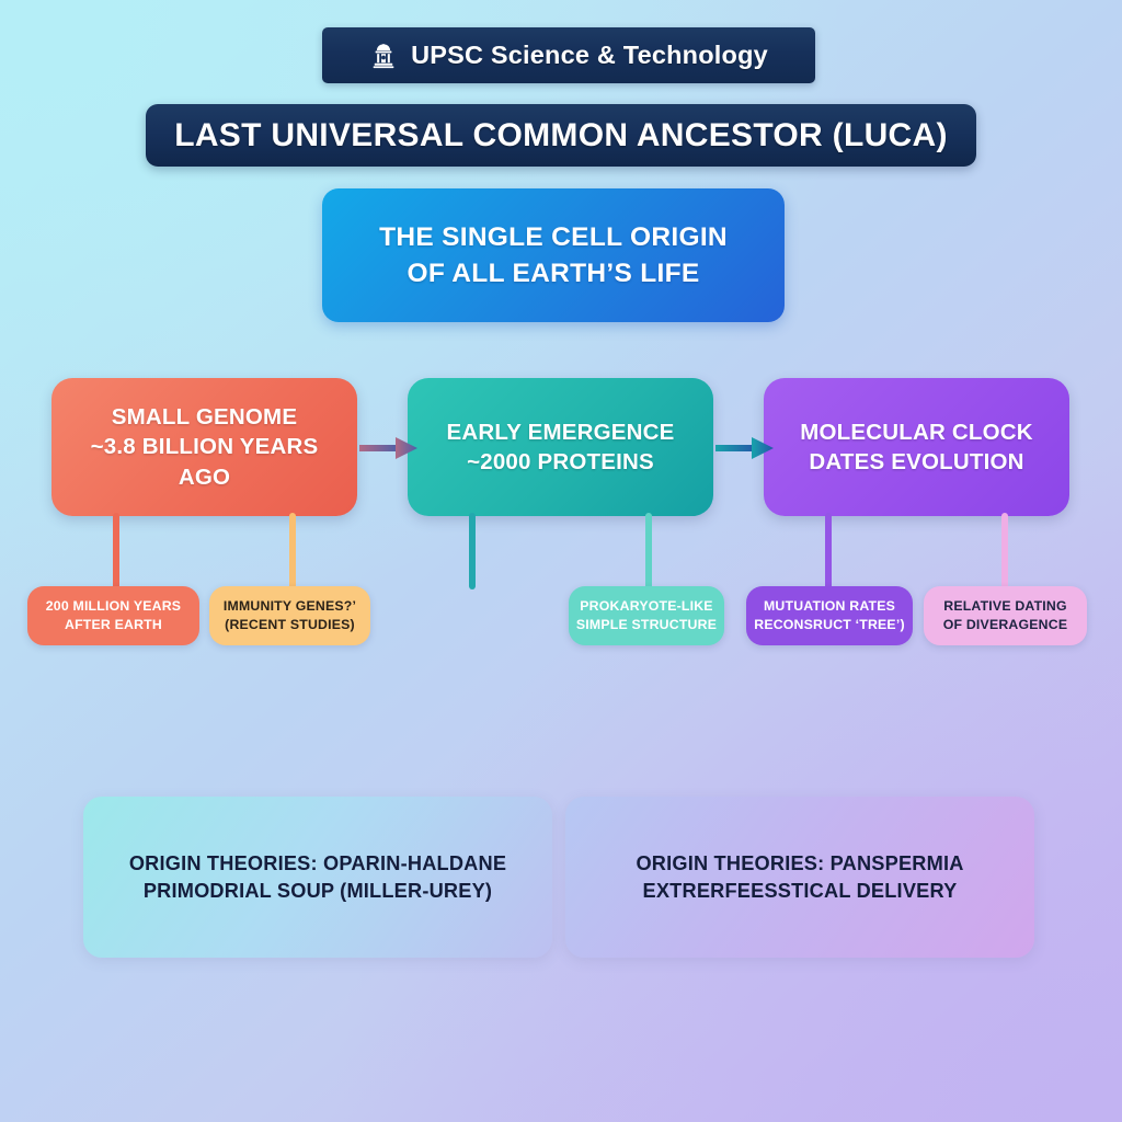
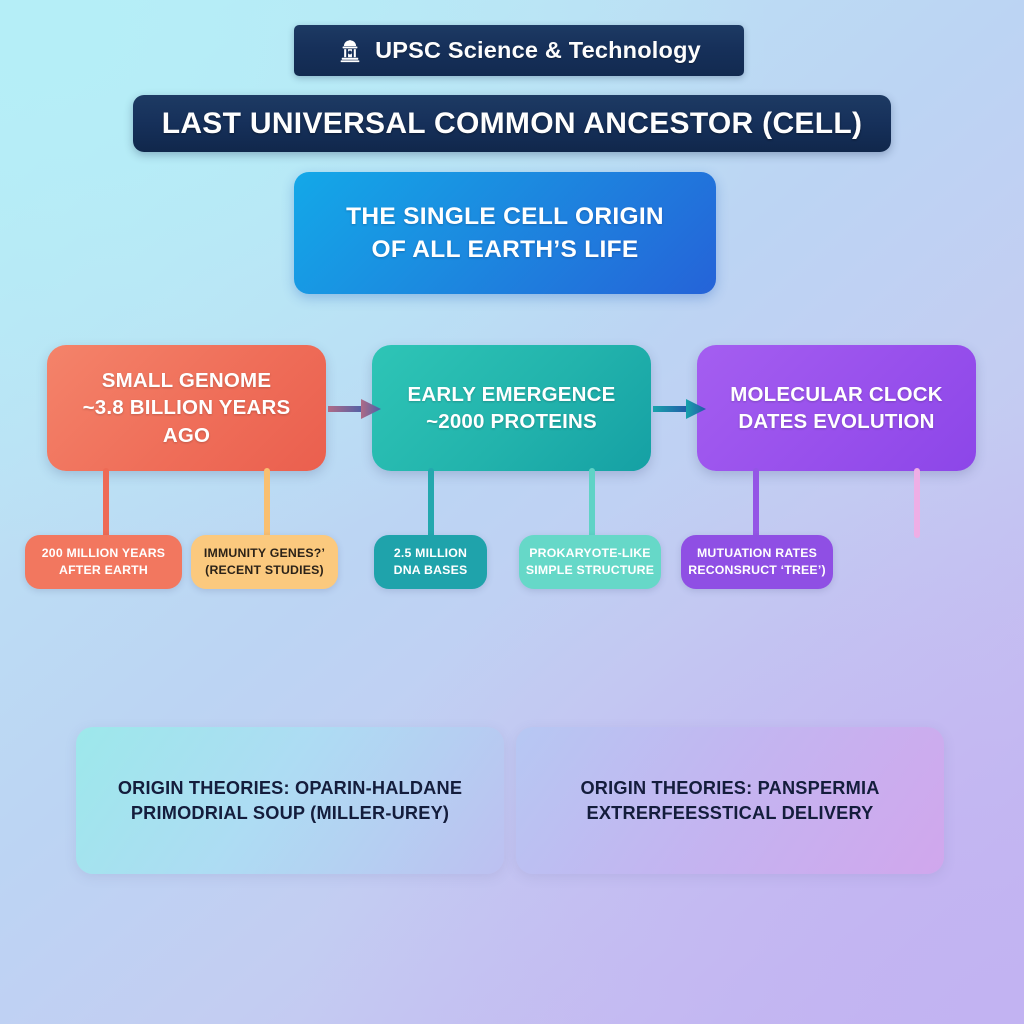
  UPSC Science & Technology
- LAST UNIVERSAL COMMON ANCESTOR (LUCA)
+ LAST UNIVERSAL COMMON ANCESTOR (CELL)
  THE SINGLE CELL ORIGIN
  OF ALL EARTH’S LIFE
  SMALL GENOME
  ~3.8 BILLION YEARS
  AGO
  EARLY EMERGENCE
  ~2000 PROTEINS
  MOLECULAR CLOCK
  DATES EVOLUTION
  200 MILLION YEARS
  AFTER EARTH
  IMMUNITY GENES?’
  (RECENT STUDIES)
+ 2.5 MILLION
+ DNA BASES
  PROKARYOTE-LIKE
  SIMPLE STRUCTURE
  MUTUATION RATES
  RECONSRUCT ‘TREE’)
- RELATIVE DATING
- OF DIVERAGENCE
  ORIGIN THEORIES: OPARIN-HALDANE
  PRIMODRIAL SOUP (MILLER-UREY)
  ORIGIN THEORIES: PANSPERMIA
  EXTRERFEESSTICAL DELIVERY
